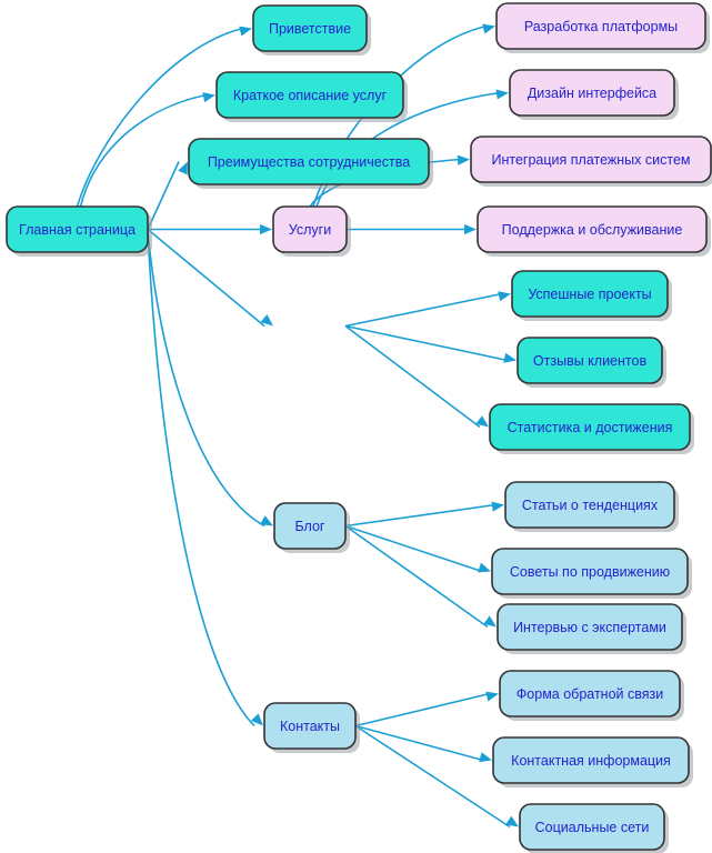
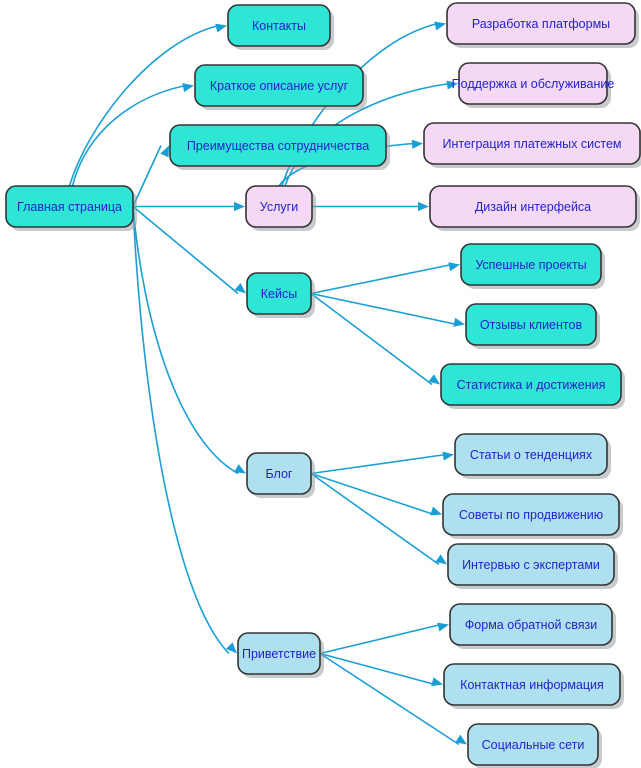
  Главная страница
- Приветствие
+ Контакты
  Краткое описание услуг
  Преимущества сотрудничества
  Услуги
+ Кейсы
  Блог
- Контакты
+ Приветствие
  Разработка платформы
- Дизайн интерфейса
+ Поддержка и обслуживание
  Интеграция платежных систем
- Поддержка и обслуживание
+ Дизайн интерфейса
  Успешные проекты
  Отзывы клиентов
  Статистика и достижения
  Статьи о тенденциях
  Советы по продвижению
  Интервью с экспертами
  Форма обратной связи
  Контактная информация
  Социальные сети
